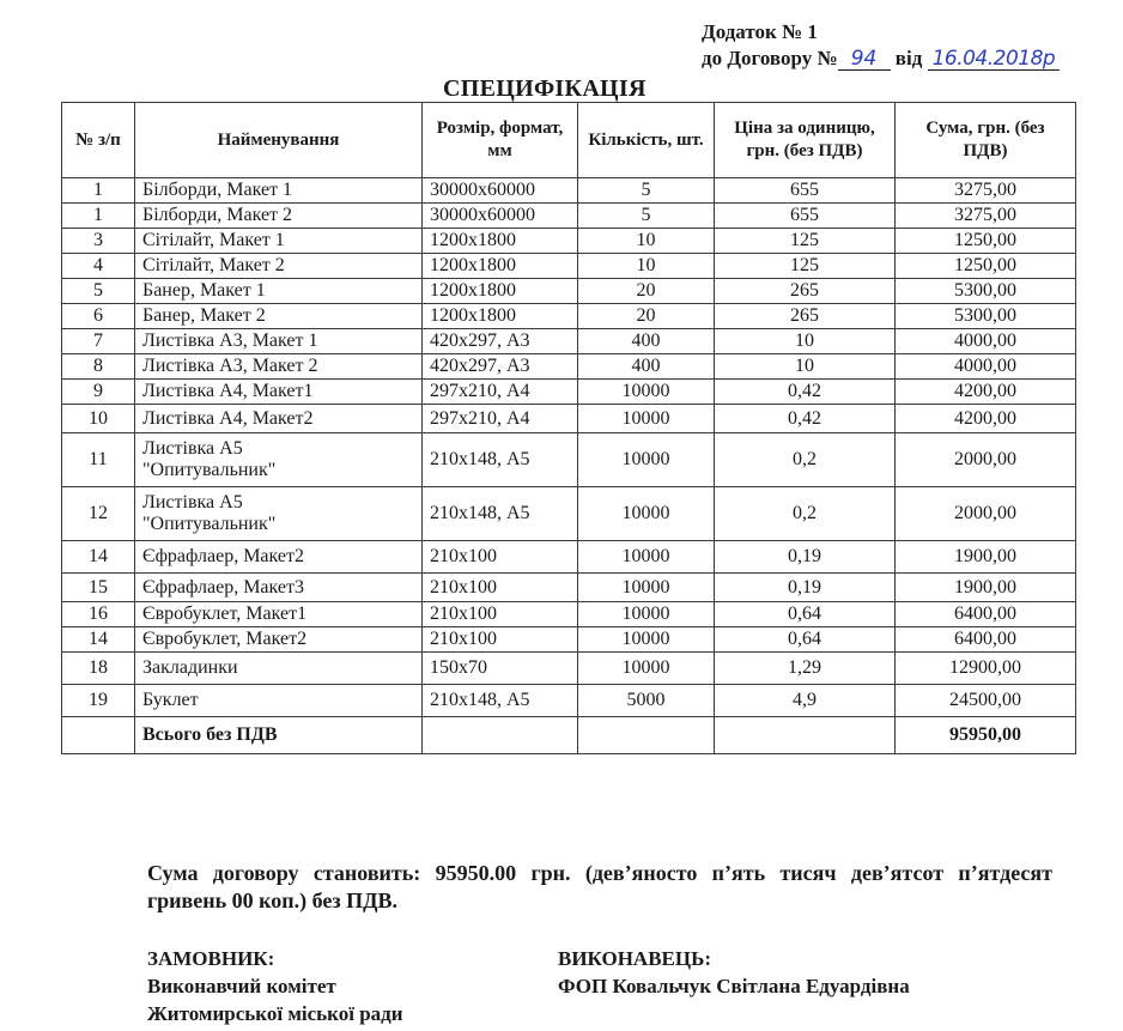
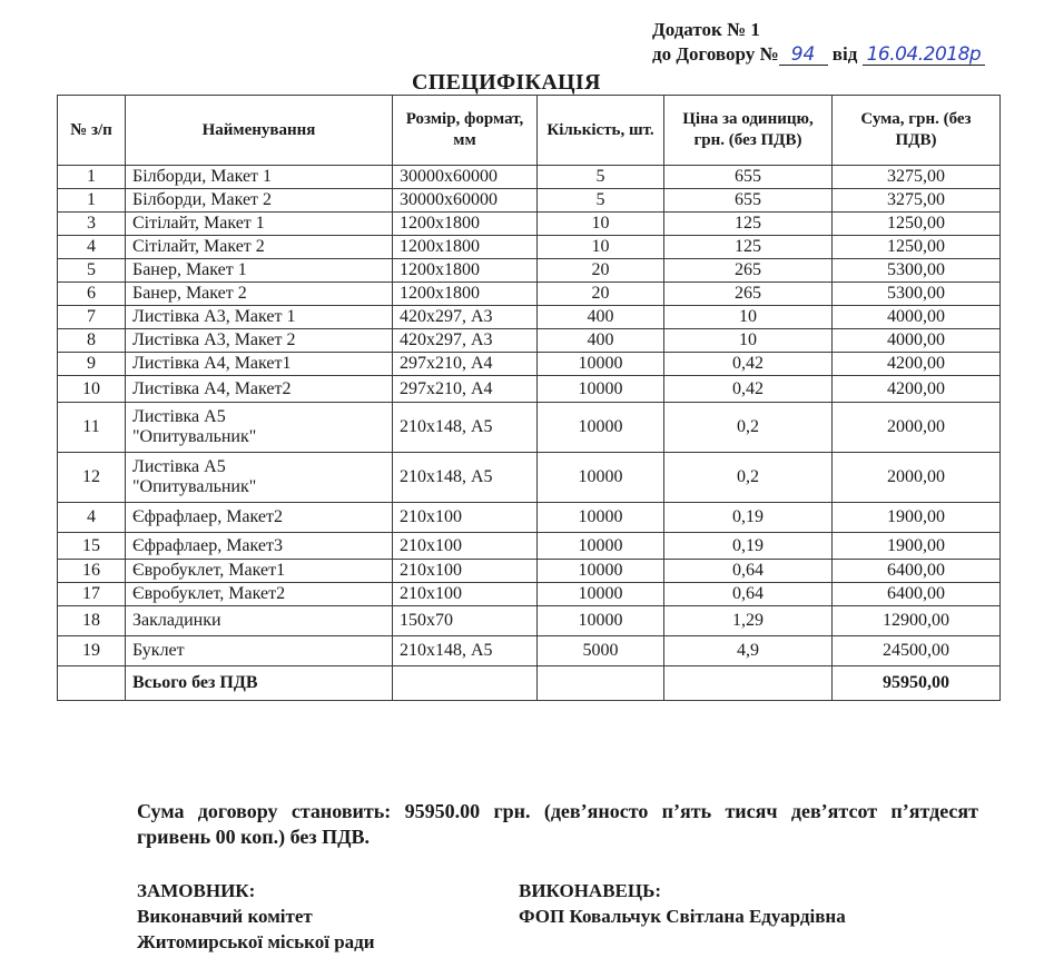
  Додаток № 1
  до Договору № 94 від 16.04.2018р
  СПЕЦИФІКАЦІЯ
  № з/п	Найменування	Розмір, формат, мм	Кількість, шт.	Ціна за одиницю, грн. (без ПДВ)	Сума, грн. (без ПДВ)
  1	Білборди, Макет 1	30000x60000	5	655	3275,00
  1	Білборди, Макет 2	30000x60000	5	655	3275,00
  3	Сітілайт, Макет 1	1200x1800	10	125	1250,00
  4	Сітілайт, Макет 2	1200x1800	10	125	1250,00
  5	Банер, Макет 1	1200x1800	20	265	5300,00
  6	Банер, Макет 2	1200x1800	20	265	5300,00
  7	Листівка А3, Макет 1	420x297, А3	400	10	4000,00
  8	Листівка А3, Макет 2	420x297, А3	400	10	4000,00
  9	Листівка А4, Макет1	297x210, А4	10000	0,42	4200,00
  10	Листівка А4, Макет2	297x210, А4	10000	0,42	4200,00
  11	Листівка А5 "Опитувальник"	210x148, А5	10000	0,2	2000,00
  12	Листівка А5 "Опитувальник"	210x148, А5	10000	0,2	2000,00
- 14	Єфрафлаер, Макет2	210x100	10000	0,19	1900,00
+ 4	Єфрафлаер, Макет2	210x100	10000	0,19	1900,00
  15	Єфрафлаер, Макет3	210x100	10000	0,19	1900,00
  16	Євробуклет, Макет1	210x100	10000	0,64	6400,00
- 14	Євробуклет, Макет2	210x100	10000	0,64	6400,00
+ 17	Євробуклет, Макет2	210x100	10000	0,64	6400,00
  18	Закладинки	150x70	10000	1,29	12900,00
  19	Буклет	210x148, А5	5000	4,9	24500,00
  	Всього без ПДВ				95950,00
  Сума договору становить: 95950.00 грн. (дев’яносто п’ять тисяч дев’ятсот п’ятдесят
  гривень 00 коп.) без ПДВ.
  ЗАМОВНИК:
  Виконавчий комітет
  Житомирської міської ради
  ВИКОНАВЕЦЬ:
  ФОП Ковальчук Світлана Едуардівна
